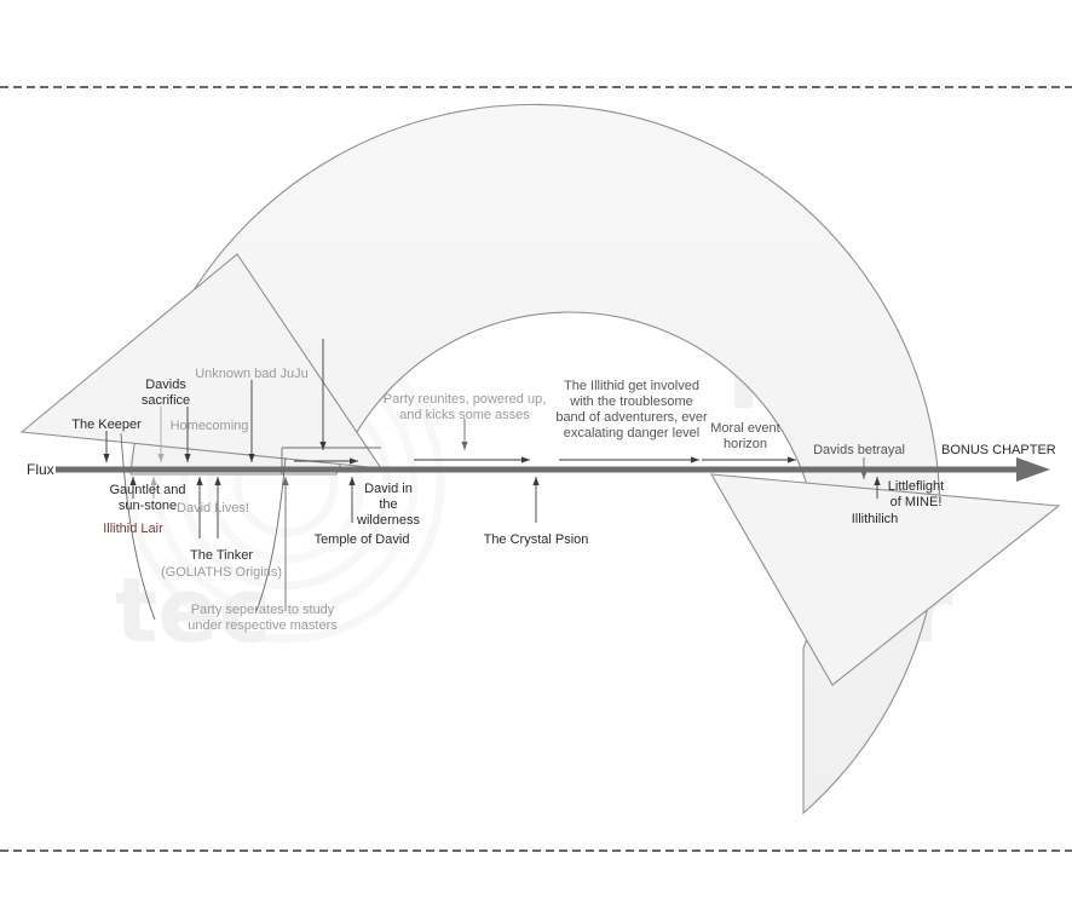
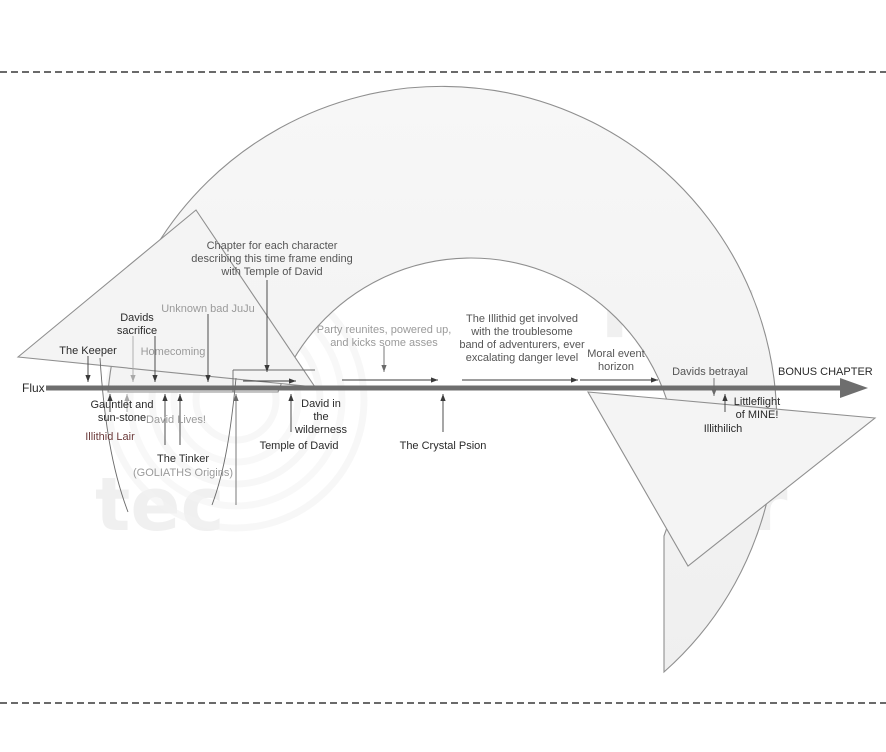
  tec
  Flux
  The Keeper
  Davids
  sacrifice
  Homecoming
  Unknown bad JuJu
+ Chapter for each character
+ describing this time frame ending
+ with Temple of David
  Party reunites, powered up,
  and kicks some asses
  The Illithid get involved
  with the troublesome
  band of adventurers, ever
  excalating danger level
  Moral event
  horizon
  Davids betrayal
  BONUS CHAPTER
  Gauntlet and
  sun-stone
  Illithid Lair
  David Lives!
  The Tinker
  (GOLIATHS Origins)
- Party seperates to study
- under respective masters
  David in
  the
  wilderness
  Temple of David
  The Crystal Psion
  Illithilich
  Littleflight
  of MINE!
